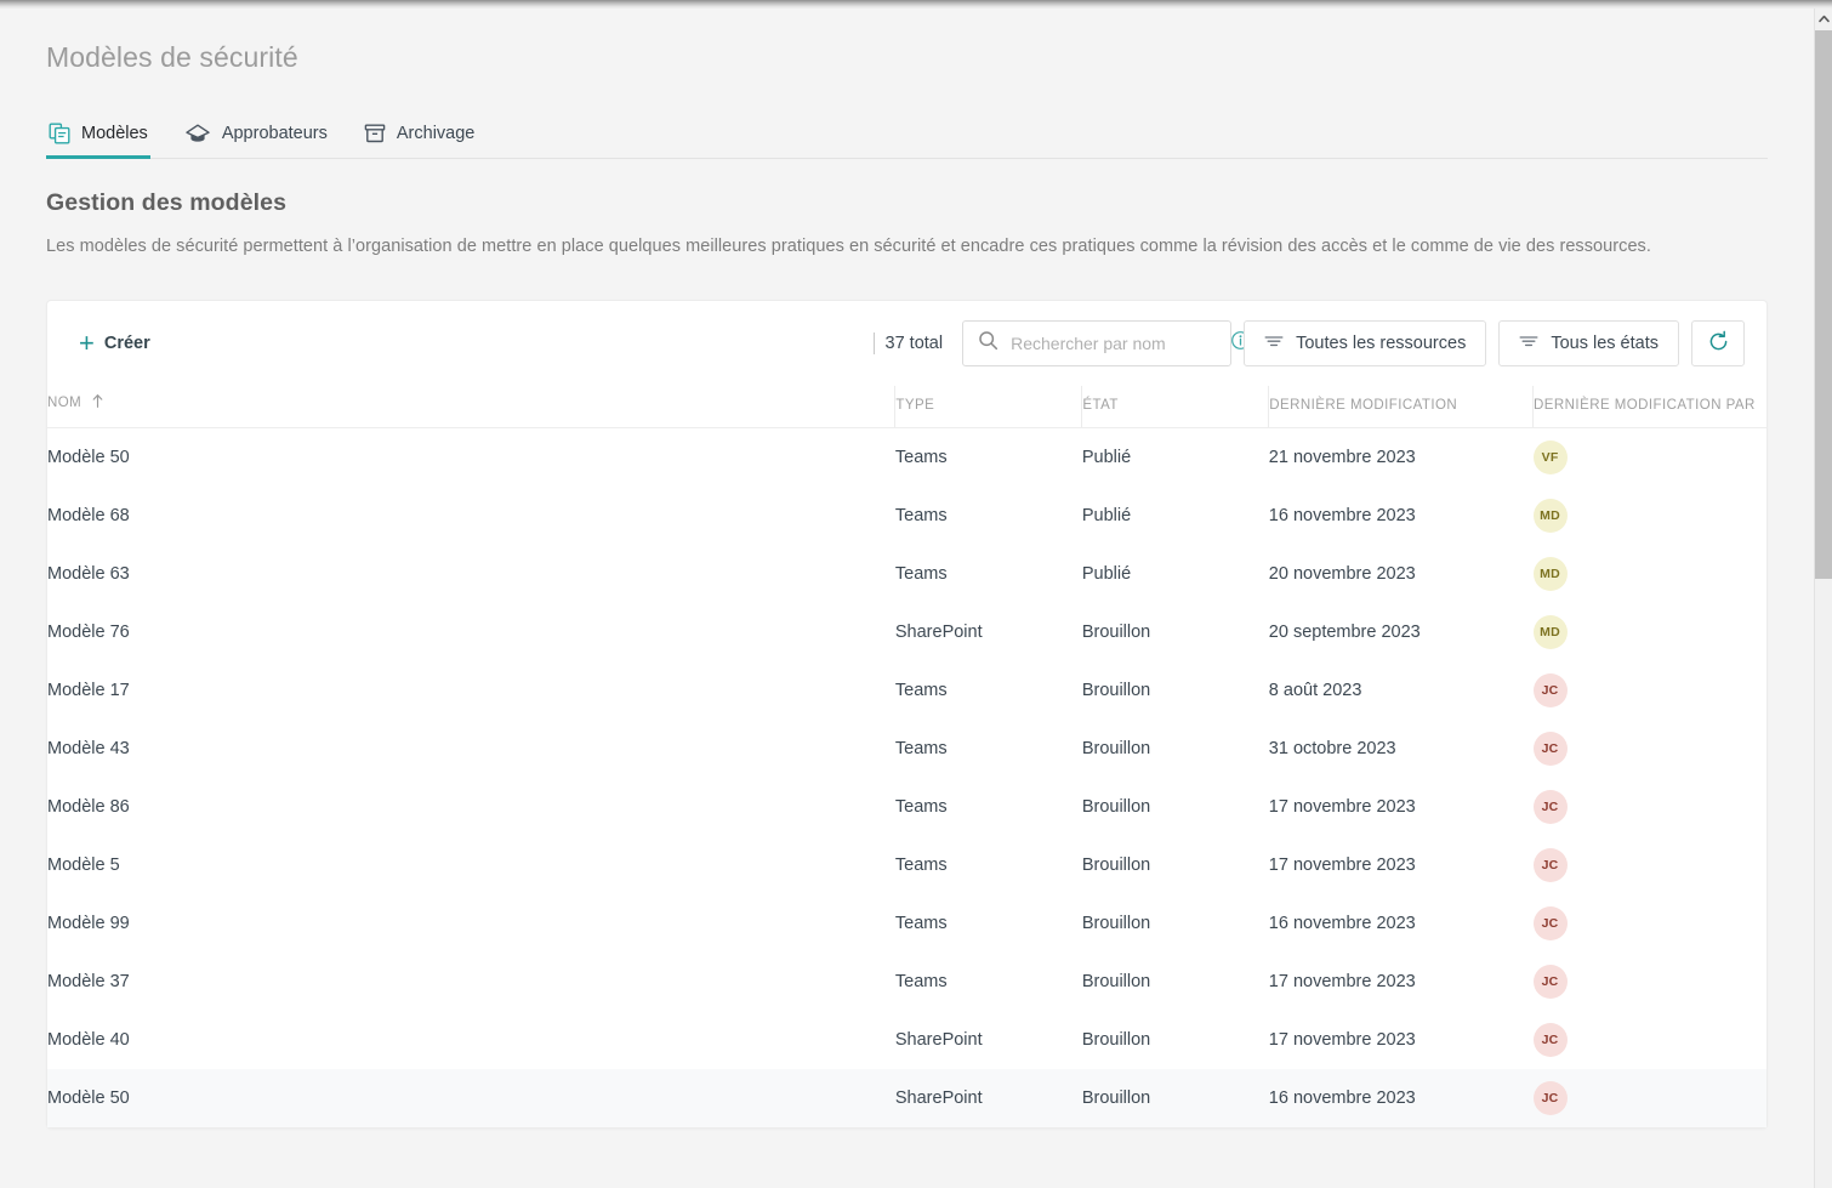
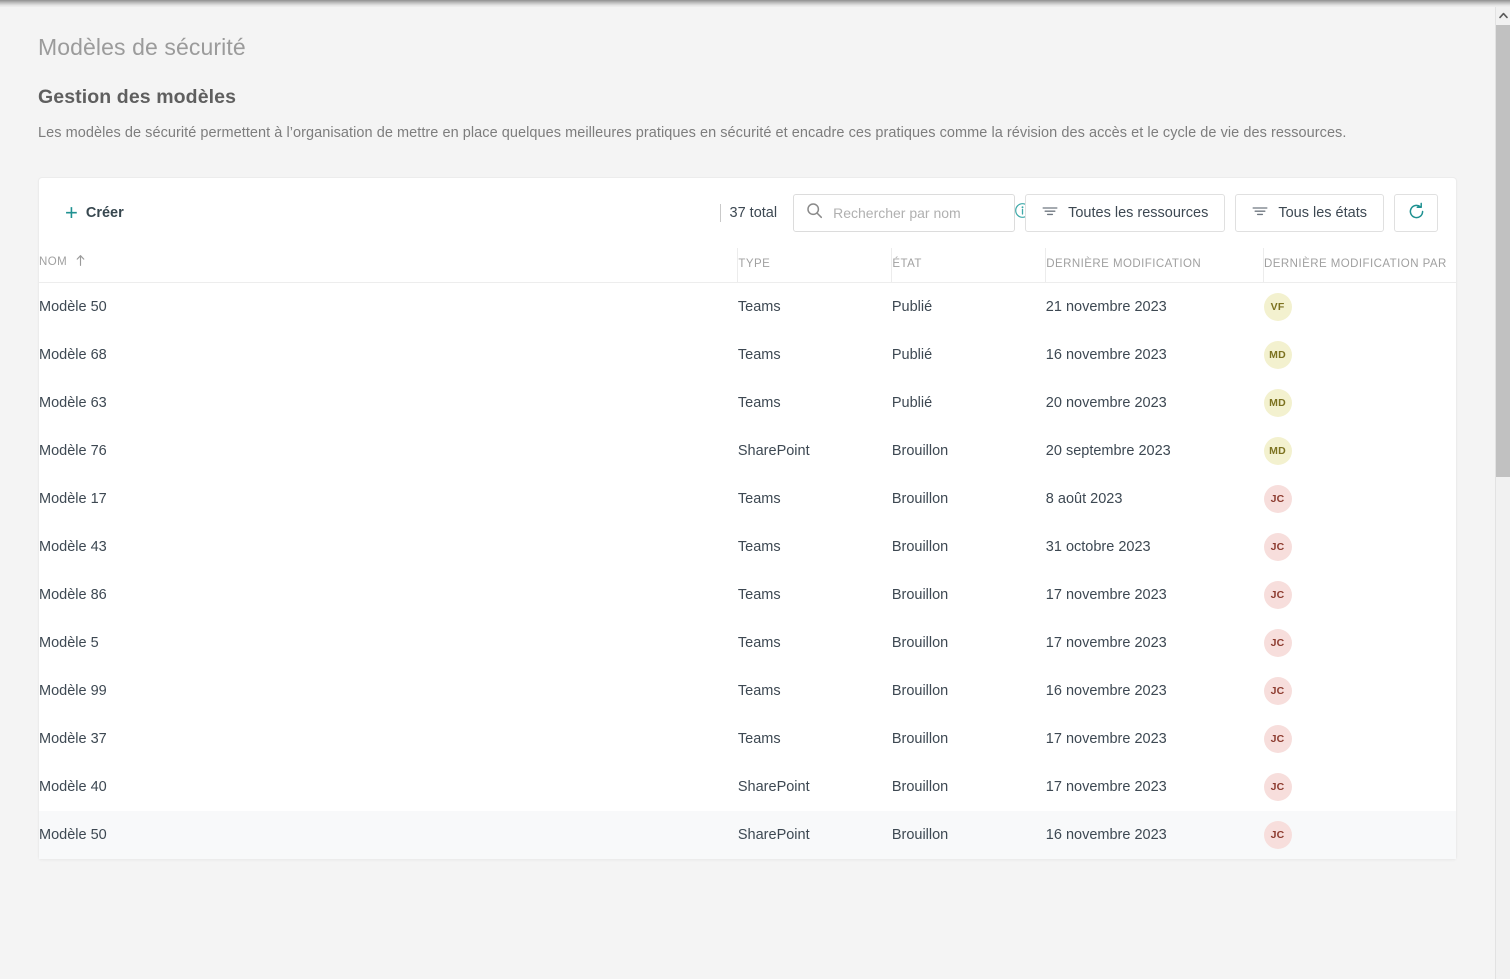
  Modèles de sécurité
- Modèles
- Approbateurs
- Archivage
  Gestion des modèles
- Les modèles de sécurité permettent à l’organisation de mettre en place quelques meilleures pratiques en sécurité et encadre ces pratiques comme la révision des accès et le comme de vie des ressources.
+ Les modèles de sécurité permettent à l’organisation de mettre en place quelques meilleures pratiques en sécurité et encadre ces pratiques comme la révision des accès et le cycle de vie des ressources.
  +
  Créer
  37 total
  Rechercher par nom
  Toutes les ressources
  Tous les états
  NOM	TYPE	ÉTAT	DERNIÈRE MODIFICATION	DERNIÈRE MODIFICATION PAR
  Modèle 50	Teams	Publié	21 novembre 2023	VF
  Modèle 68	Teams	Publié	16 novembre 2023	MD
  Modèle 63	Teams	Publié	20 novembre 2023	MD
  Modèle 76	SharePoint	Brouillon	20 septembre 2023	MD
  Modèle 17	Teams	Brouillon	8 août 2023	JC
  Modèle 43	Teams	Brouillon	31 octobre 2023	JC
  Modèle 86	Teams	Brouillon	17 novembre 2023	JC
  Modèle 5	Teams	Brouillon	17 novembre 2023	JC
  Modèle 99	Teams	Brouillon	16 novembre 2023	JC
  Modèle 37	Teams	Brouillon	17 novembre 2023	JC
  Modèle 40	SharePoint	Brouillon	17 novembre 2023	JC
  Modèle 50	SharePoint	Brouillon	16 novembre 2023	JC
